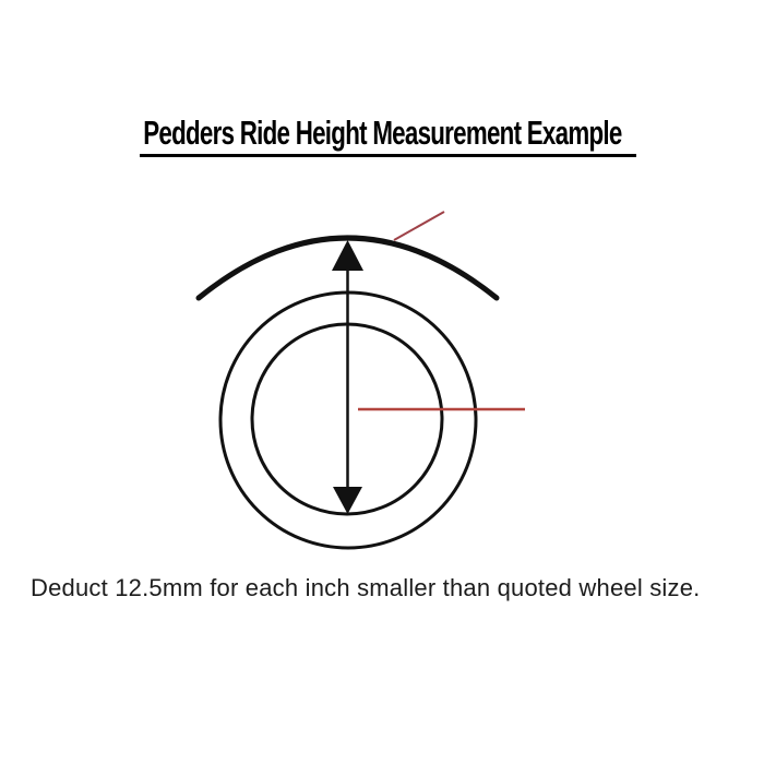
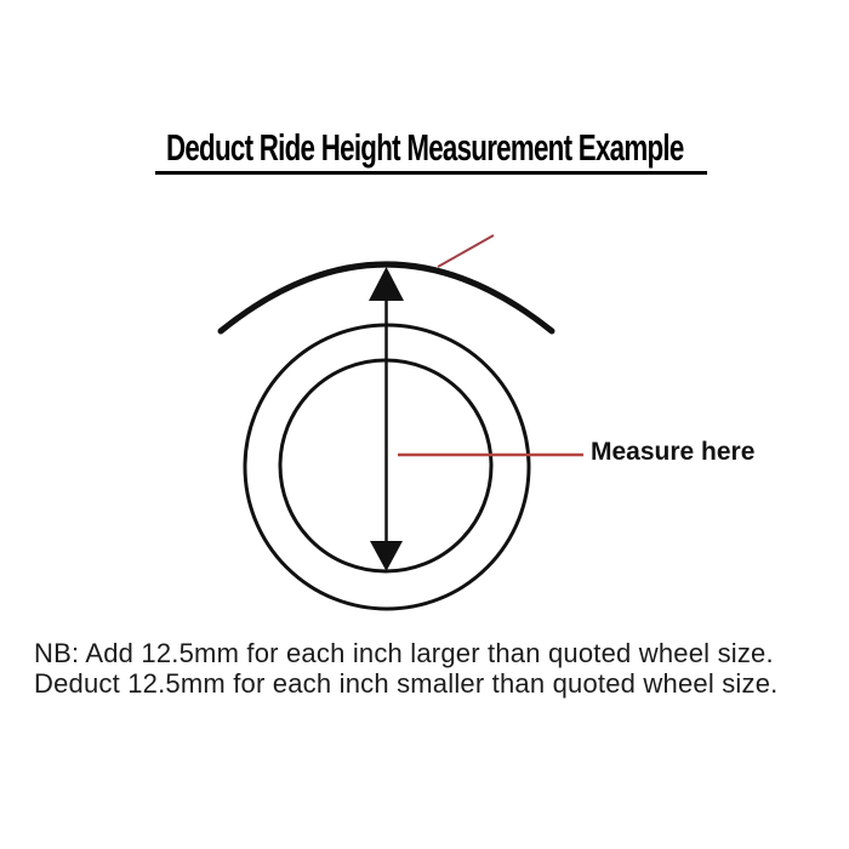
- Pedders Ride Height Measurement Example
+ Deduct Ride Height Measurement Example
+ Measure here
+ NB: Add 12.5mm for each inch larger than quoted wheel size.
  Deduct 12.5mm for each inch smaller than quoted wheel size.
